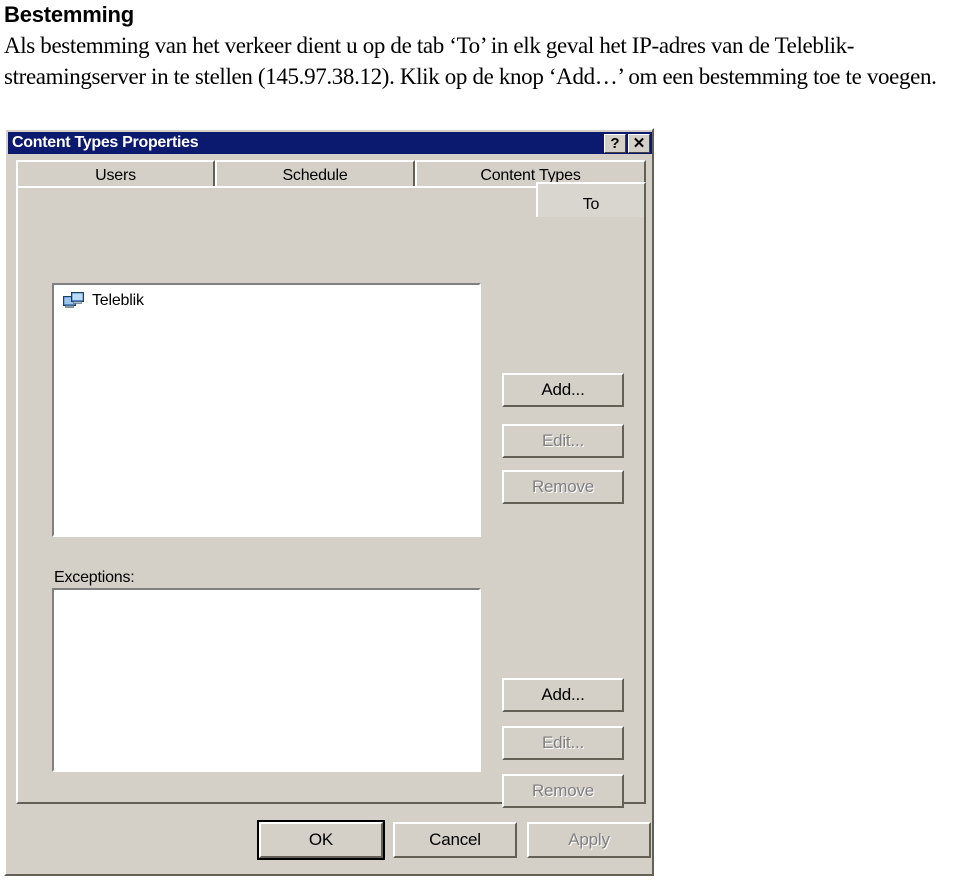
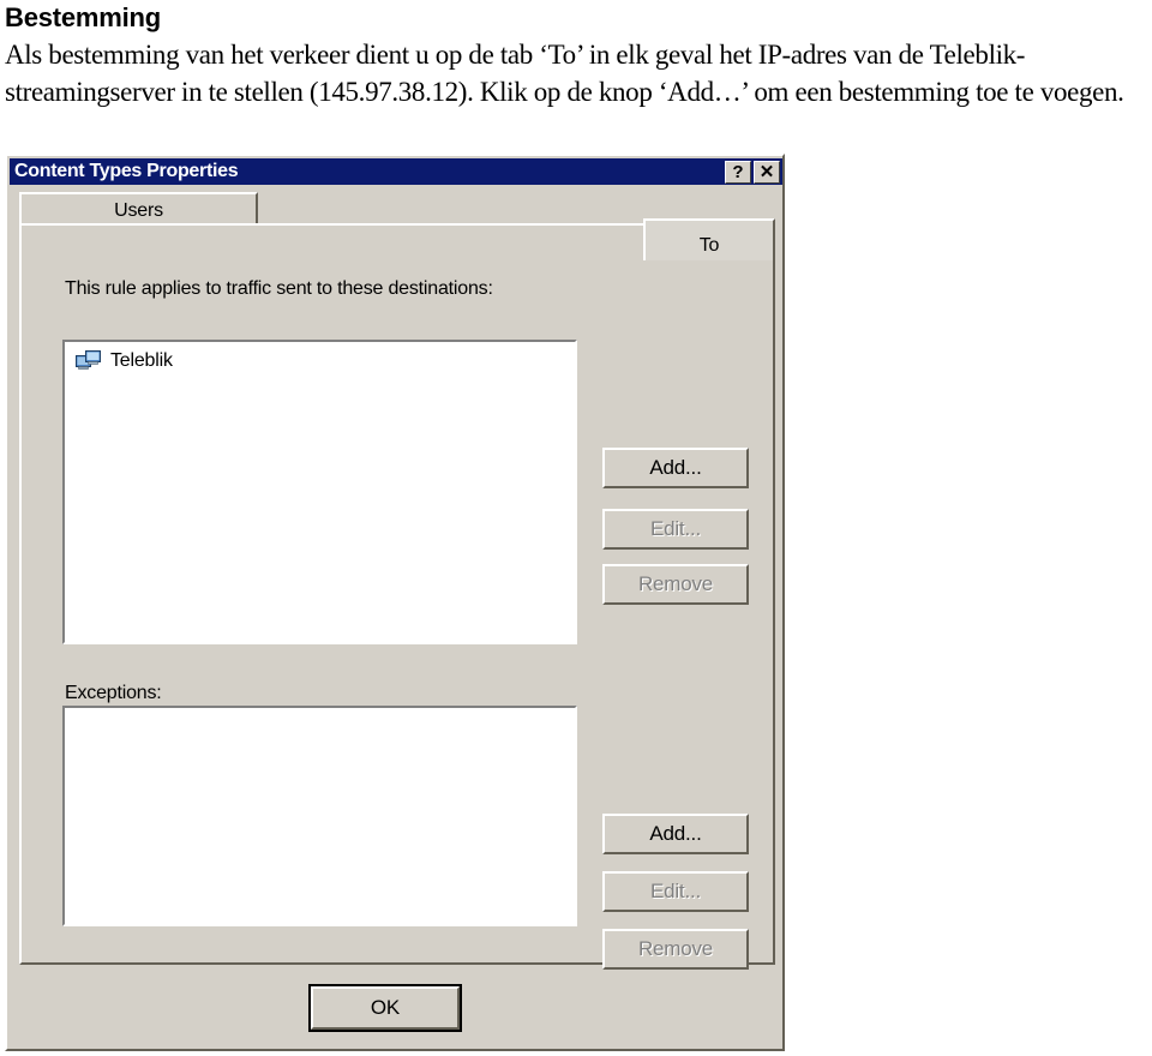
  Bestemming
  Als bestemming van het verkeer dient u op de tab ‘To’ in elk geval het IP-adres van de Teleblik-streamingserver in te stellen (145.97.38.12). Klik op de knop ‘Add…’ om een bestemming toe te voegen.
  Content Types Properties
  ?
  ✕
  Users
- Schedule
- Content Types
  To
+ This rule applies to traffic sent to these destinations:
  Teleblik
  Add...
  Edit...
  Remove
  Exceptions:
  Add...
  Edit...
  Remove
  OK
- Cancel
- Apply
